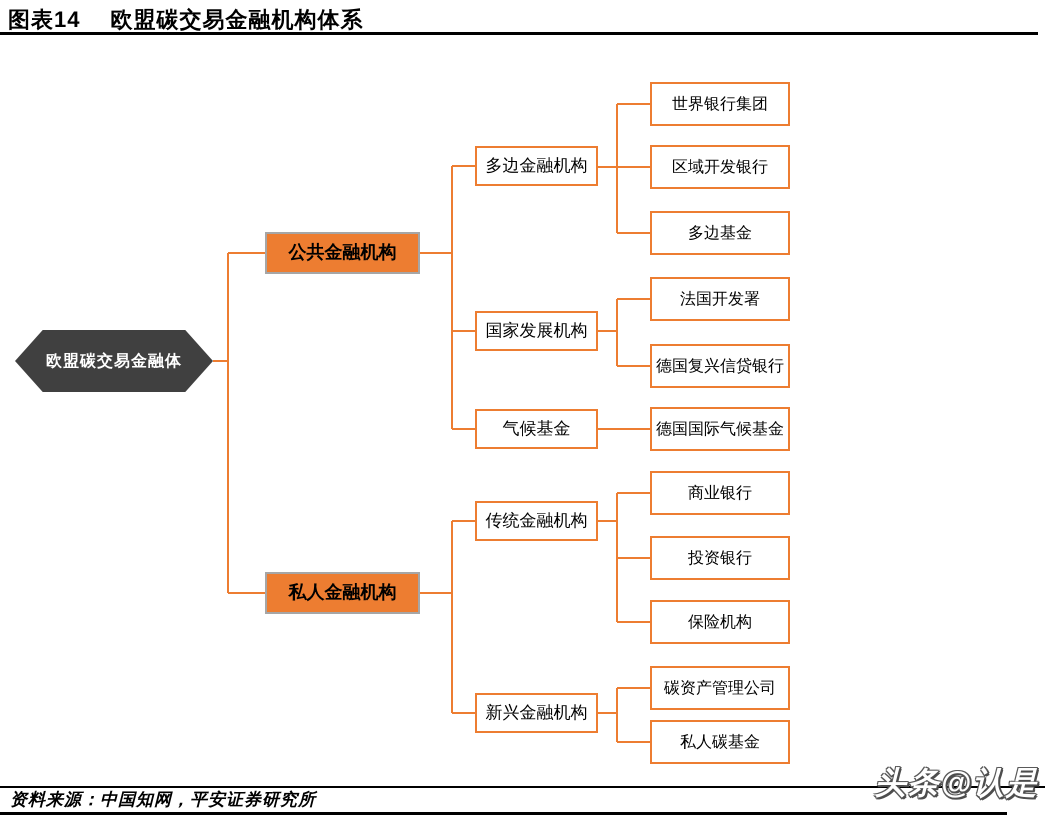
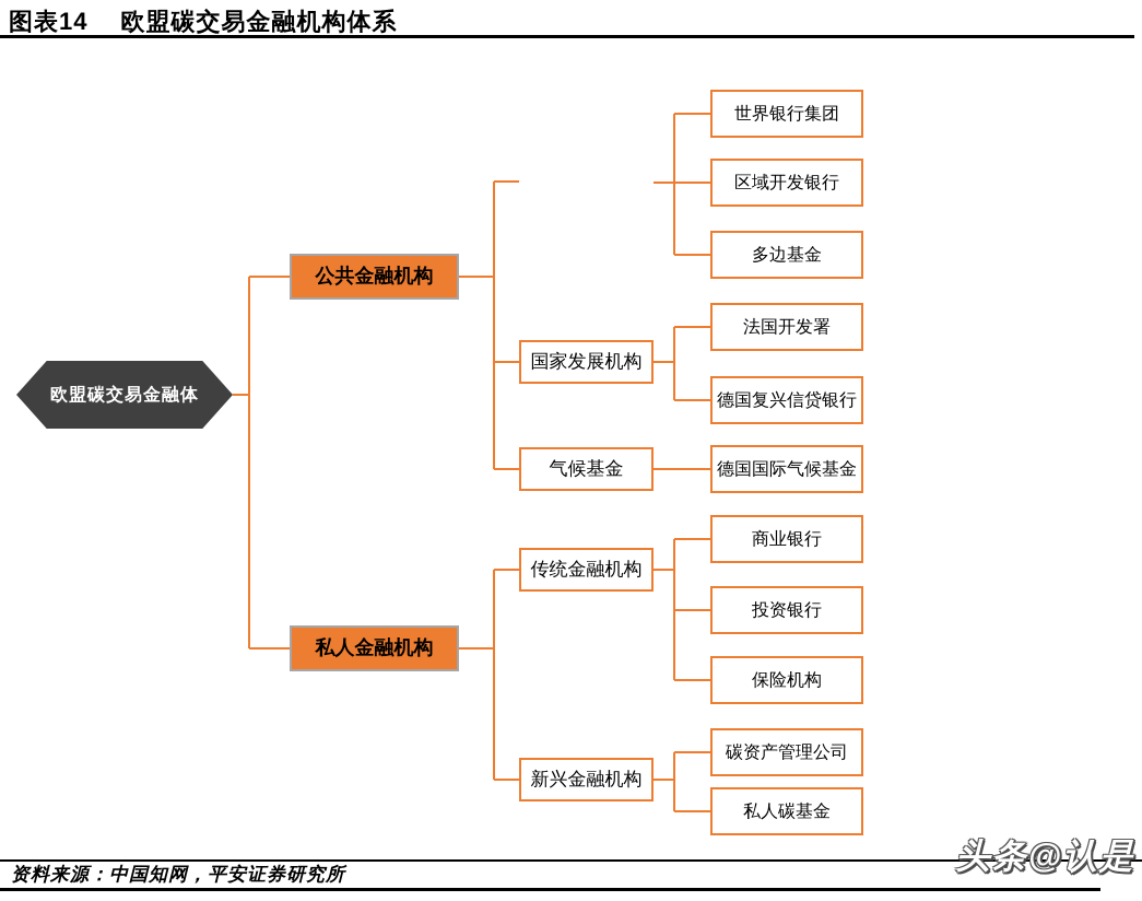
  图表14
  欧盟碳交易金融机构体系
  欧盟碳交易金融体
  公共金融机构
  私人金融机构
- 多边金融机构
  国家发展机构
  气候基金
  传统金融机构
  新兴金融机构
  世界银行集团
  区域开发银行
  多边基金
  法国开发署
  德国复兴信贷银行
  德国国际气候基金
  商业银行
  投资银行
  保险机构
  碳资产管理公司
  私人碳基金
  资料来源：中国知网，平安证券研究所
  头条@认是
